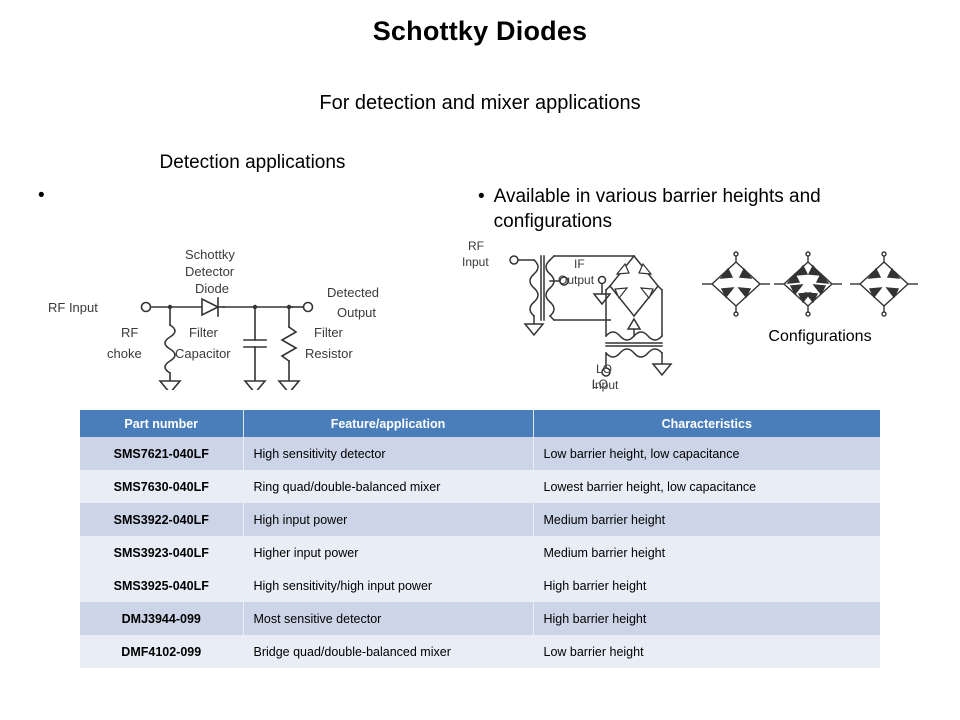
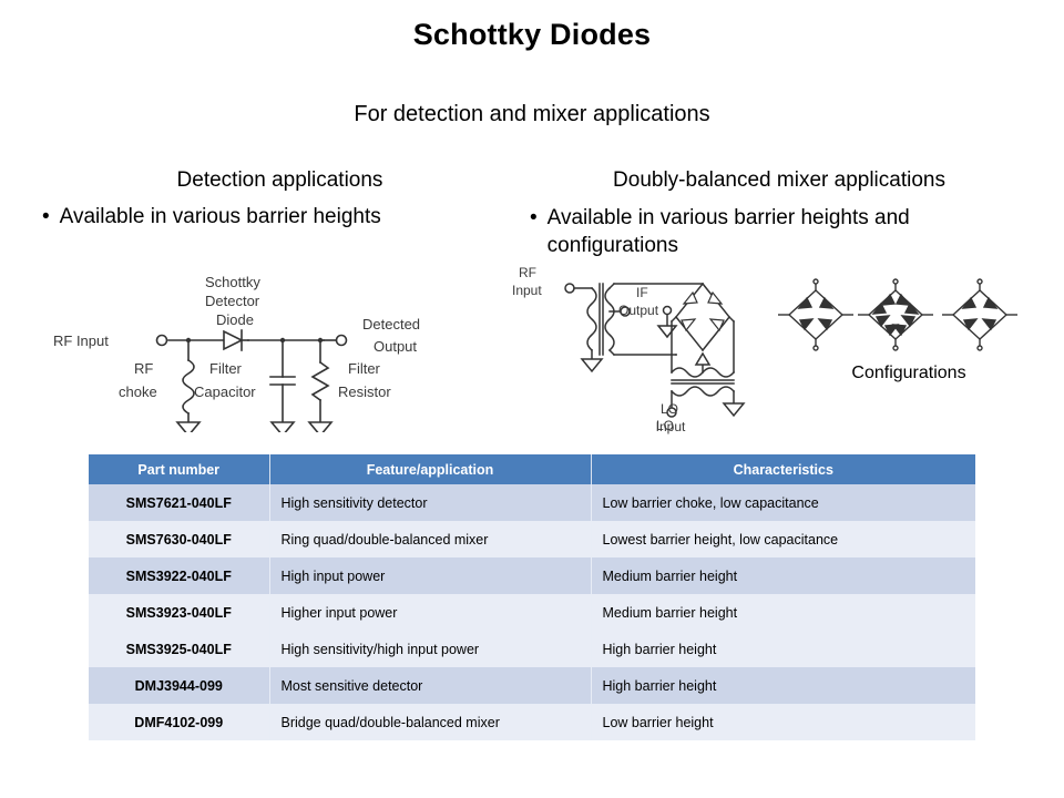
  Schottky Diodes
  For detection and mixer applications
  Detection applications
  •
+ Available in various barrier heights
+ Doubly-balanced mixer applications
  •
  Available in various barrier heights and configurations
  RF Input
  Schottky
  Detector
  Diode
  Detected
  Output
  RF
  choke
  Filter
  Capacitor
  Filter
  Resistor
  RF
  Input
  IF
  Output
  LO
  LO
  Input
  Configurations
  Part number	Feature/application	Characteristics
- SMS7621-040LF	High sensitivity detector	Low barrier height, low capacitance
+ SMS7621-040LF	High sensitivity detector	Low barrier choke, low capacitance
  SMS7630-040LF	Ring quad/double-balanced mixer	Lowest barrier height, low capacitance
  SMS3922-040LF	High input power	Medium barrier height
  SMS3923-040LF	Higher input power	Medium barrier height
  SMS3925-040LF	High sensitivity/high input power	High barrier height
  DMJ3944-099	Most sensitive detector	High barrier height
  DMF4102-099	Bridge quad/double-balanced mixer	Low barrier height
